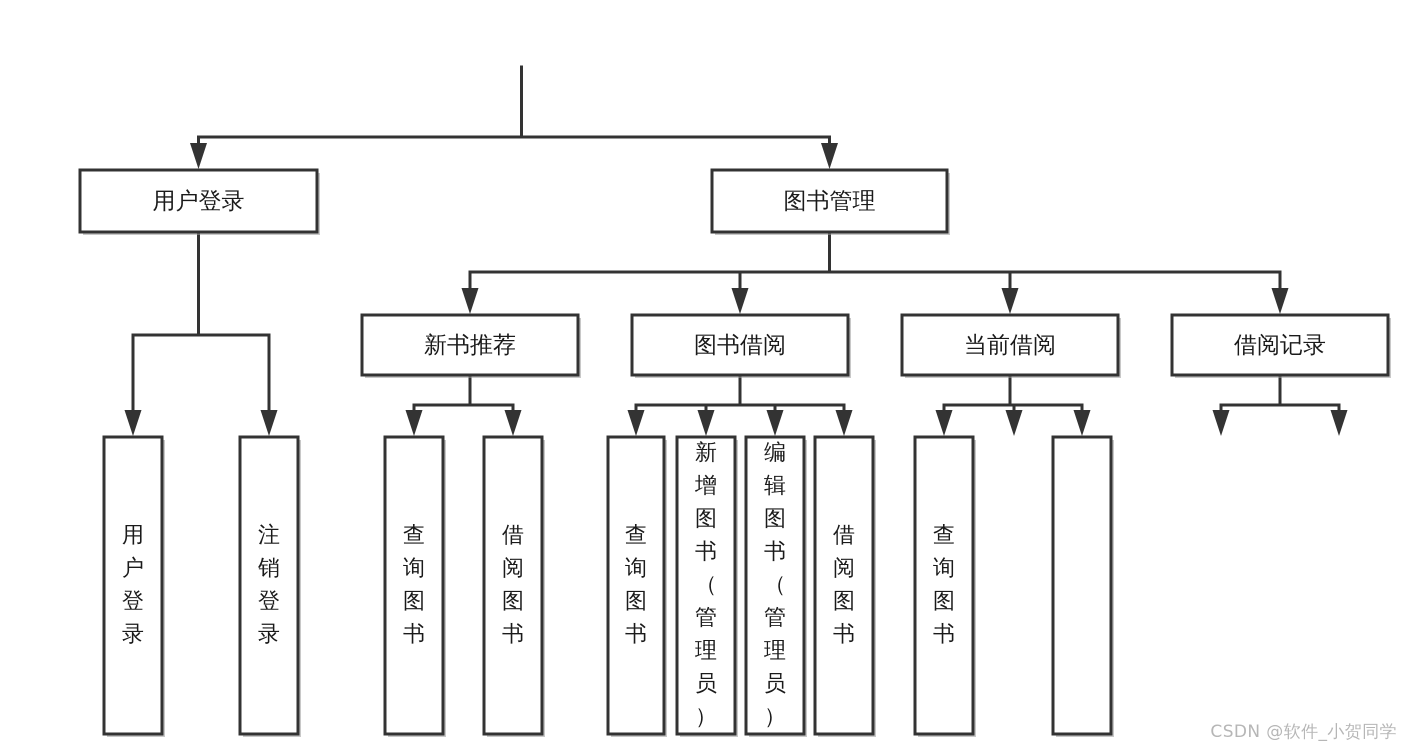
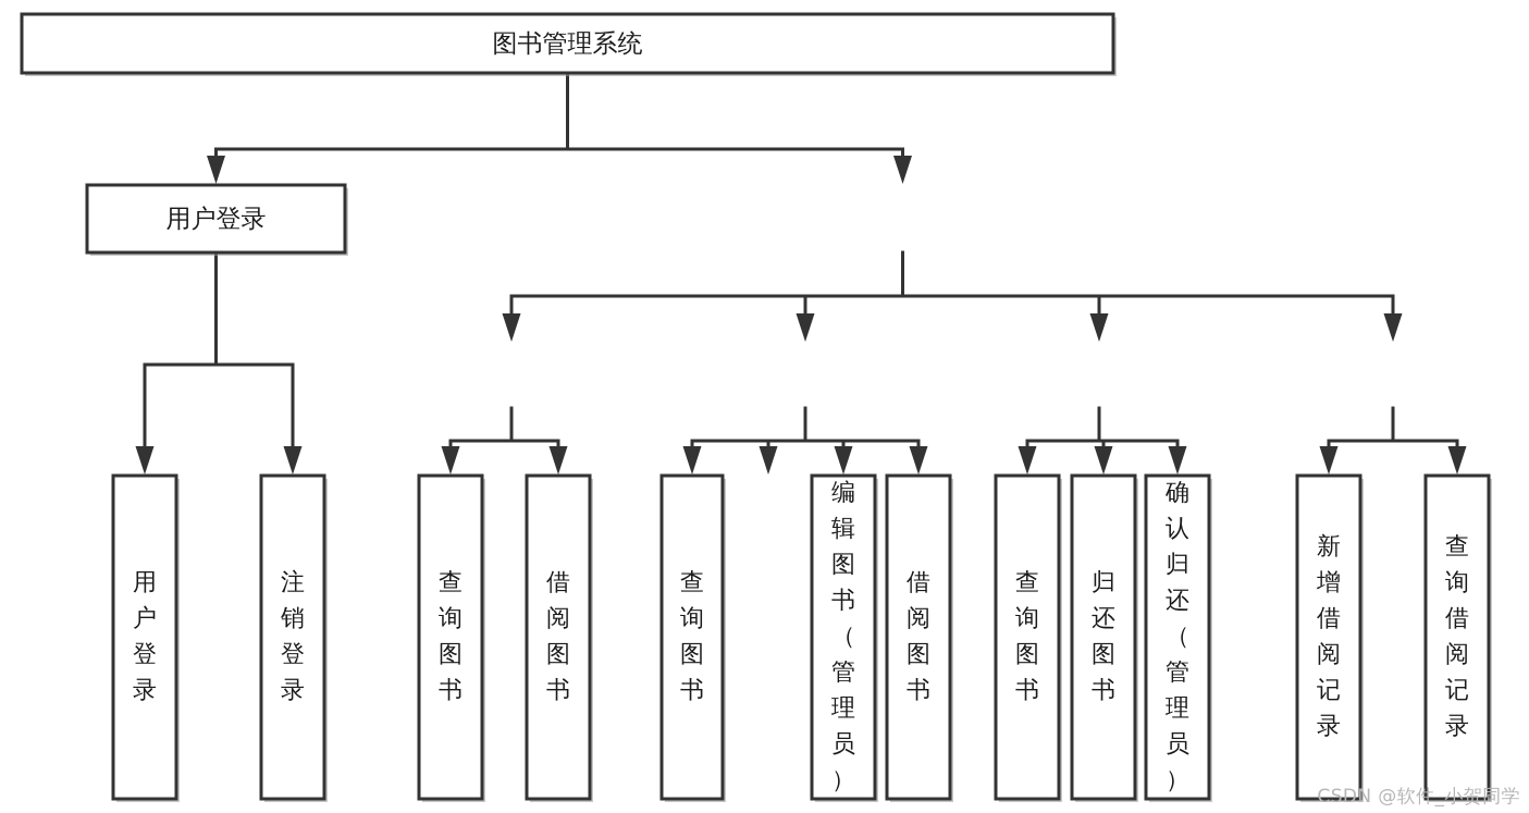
+ 图书管理系统
  用户登录
- 图书管理
- 新书推荐
- 图书借阅
- 当前借阅
- 借阅记录
  用户登录
  注销登录
  查询图书
  借阅图书
  查询图书
- 新增图书（管理员）
  编辑图书（管理员）
  借阅图书
  查询图书
+ 归还图书
+ 确认归还（管理员）
+ 新增借阅记录
+ 查询借阅记录
  CSDN @软件_小贺同学
